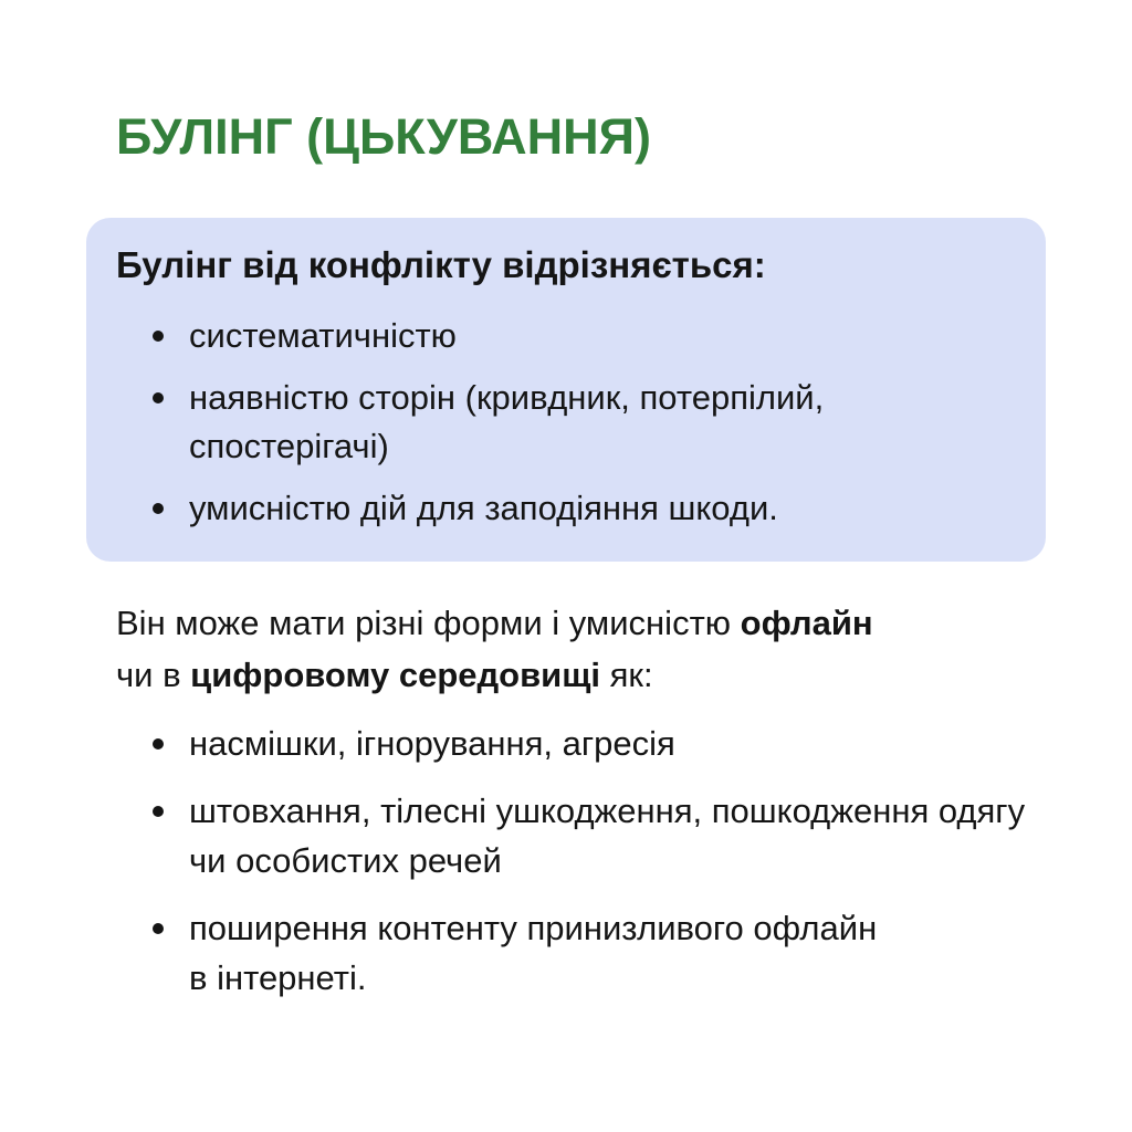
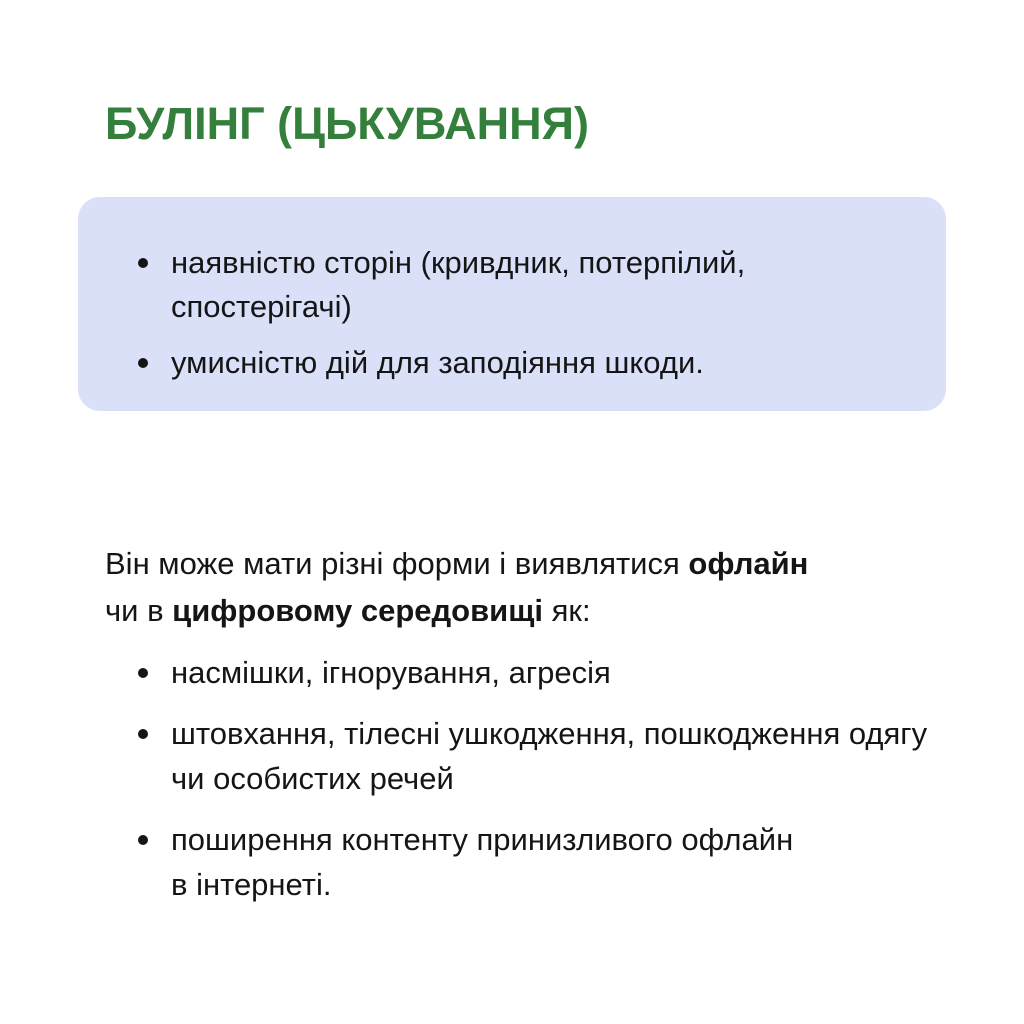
  БУЛІНГ (ЦЬКУВАННЯ)
- Булінг від конфлікту відрізняється:
- систематичністю
  наявністю сторін (кривдник, потерпілий, спостерігачі)
  умисністю дій для заподіяння шкоди.
- Він може мати різні форми і умисністю офлайн
+ Він може мати різні форми і виявлятися офлайн
  чи в цифровому середовищі як:
  насмішки, ігнорування, агресія
  штовхання, тілесні ушкодження, пошкодження одягу чи особистих речей
  поширення контенту принизливого офлайн в інтернеті.
